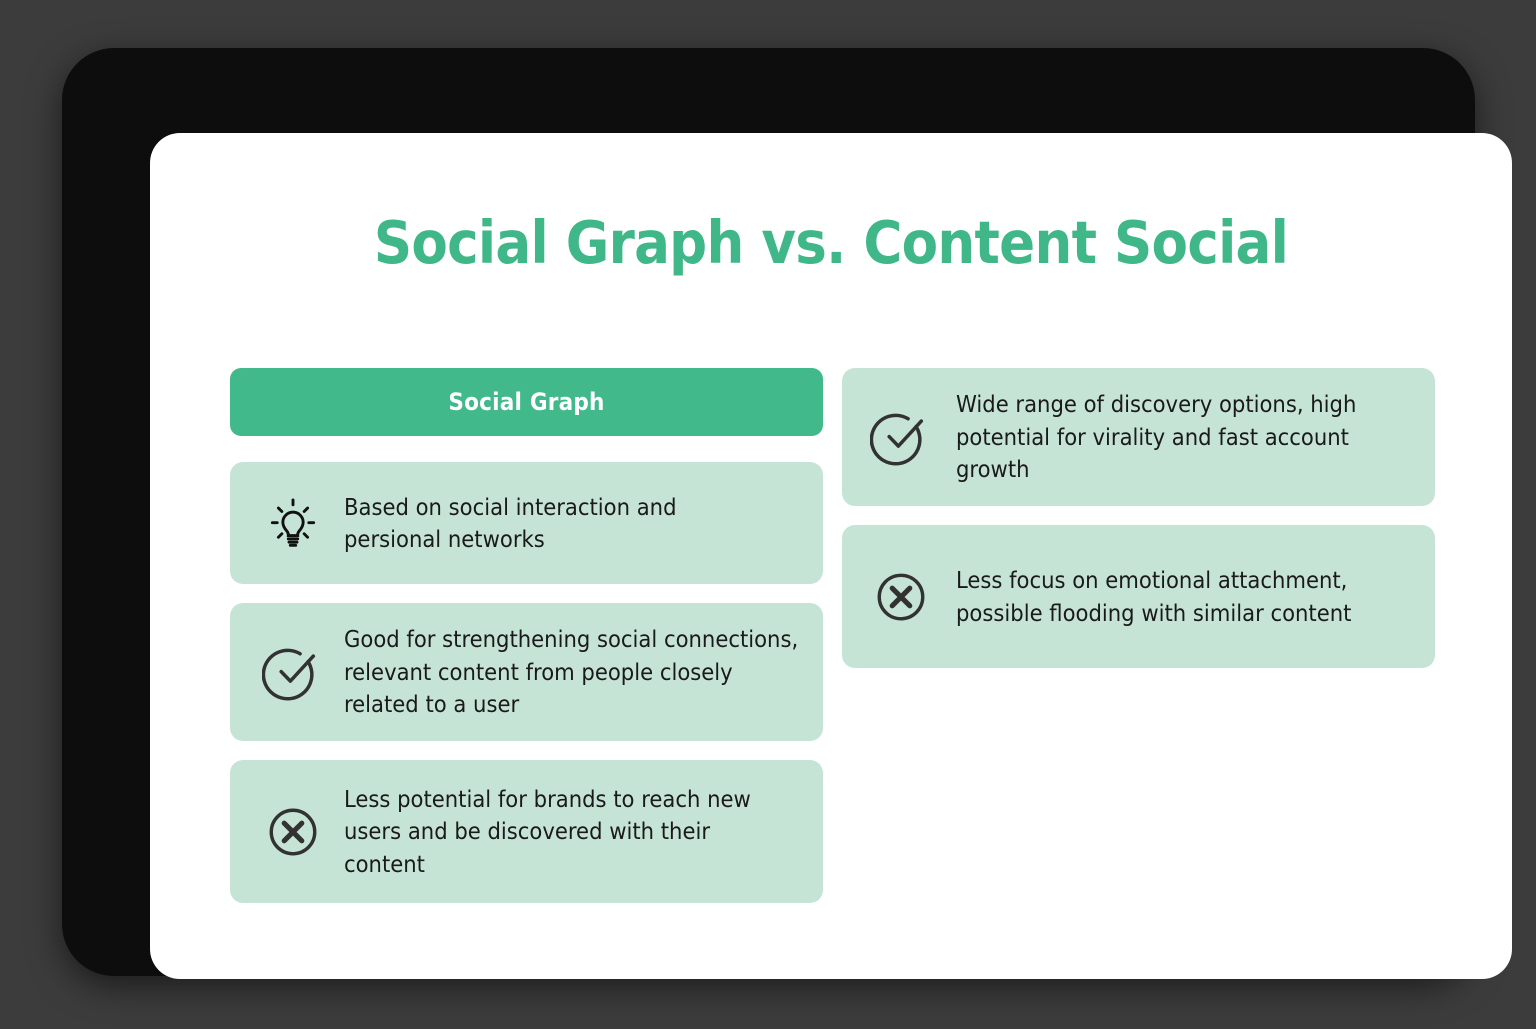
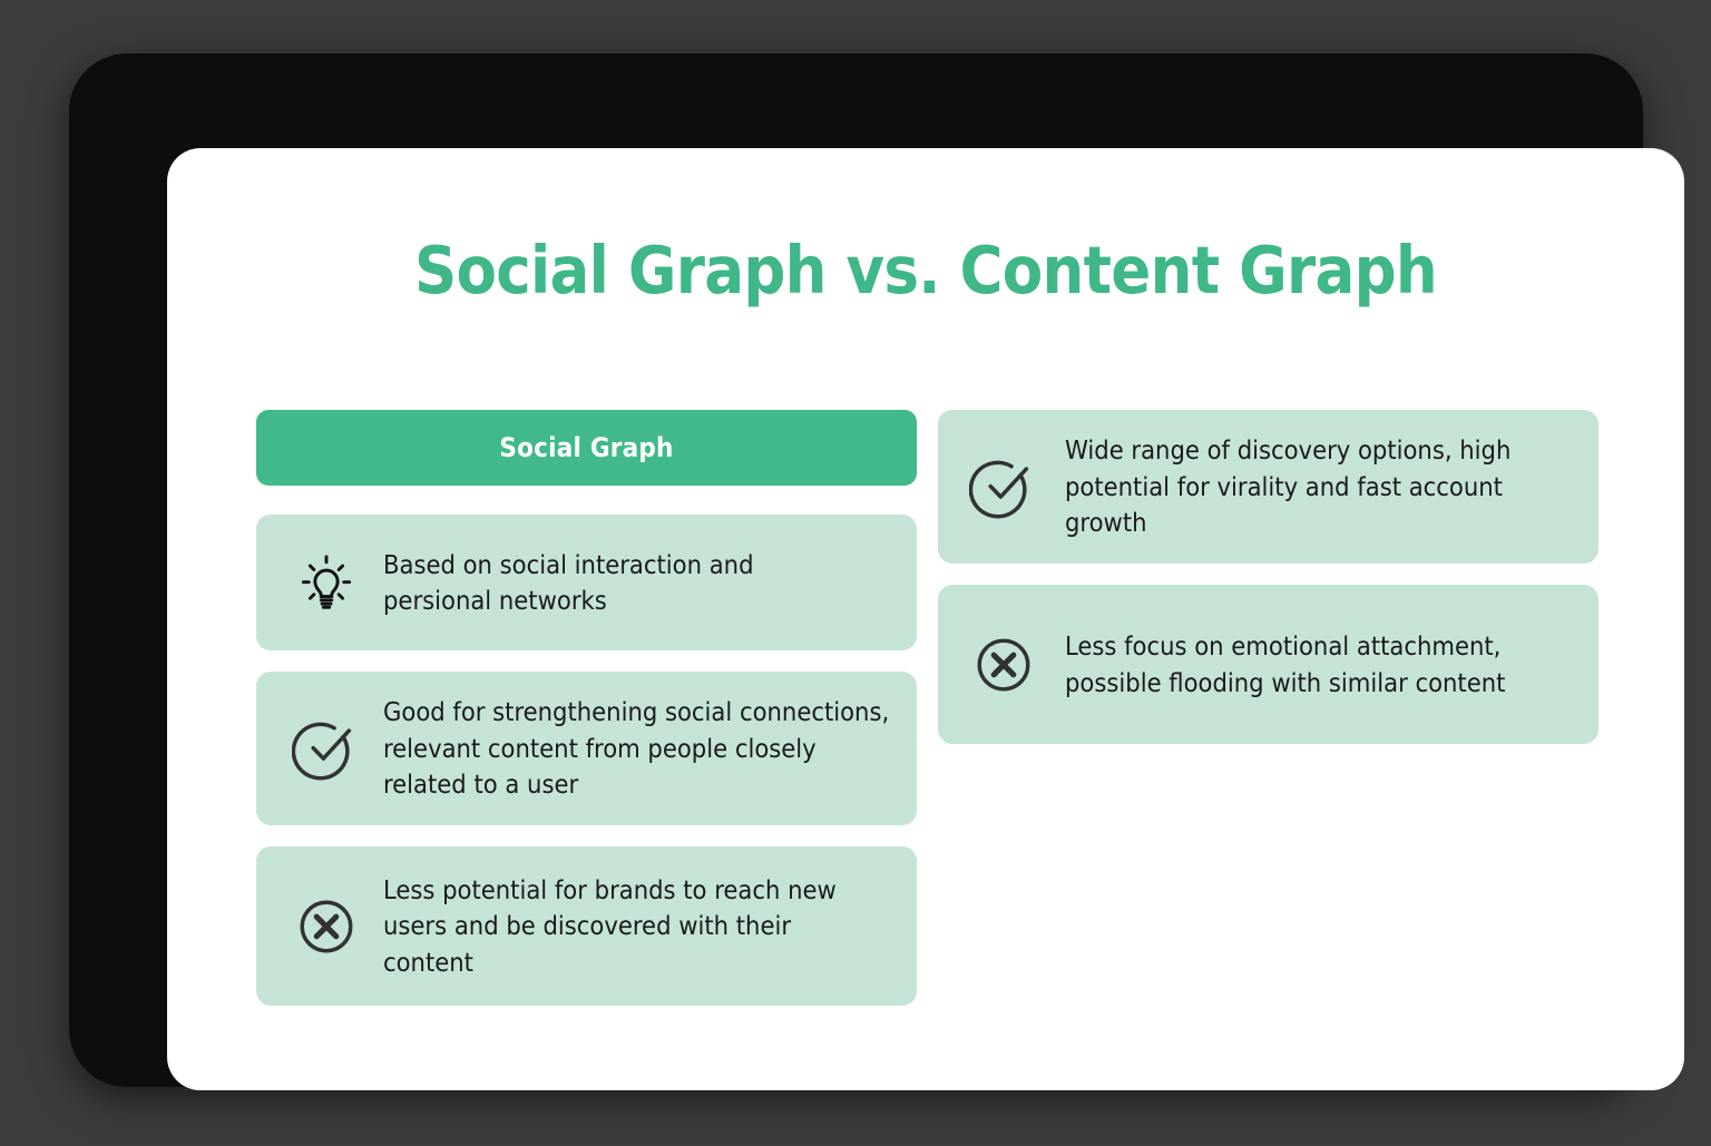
- Social Graph vs. Content Social
+ Social Graph vs. Content Graph
  Social Graph
  Based on social interaction and
  persional networks
  Good for strengthening social connections,
  relevant content from people closely
  related to a user
  Less potential for brands to reach new
  users and be discovered with their
  content
  Wide range of discovery options, high
  potential for virality and fast account
  growth
  Less focus on emotional attachment,
  possible flooding with similar content
